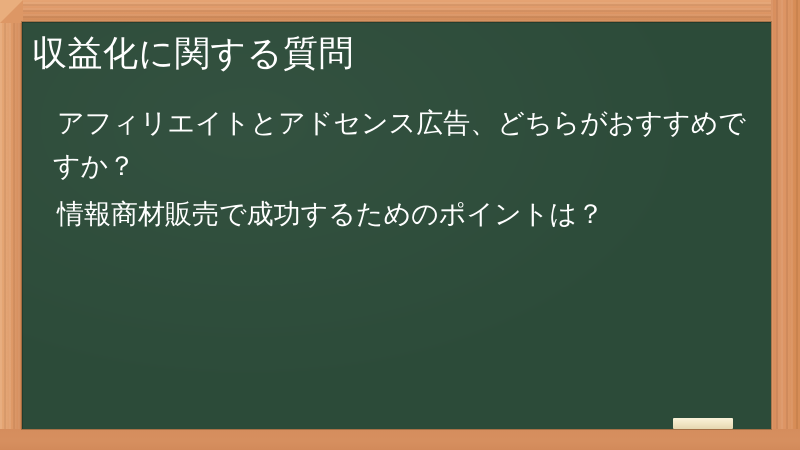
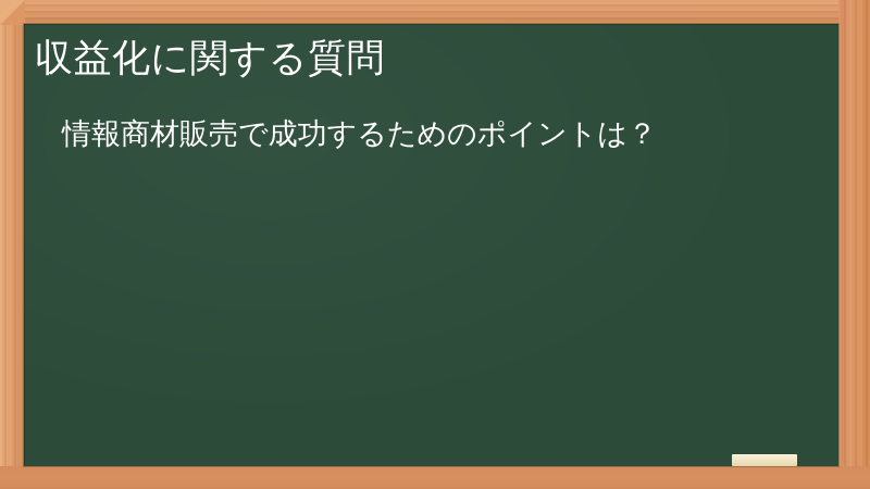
  収益化に関する質問
- アフィリエイトとアドセンス広告、どちらがおすすめですか？
  情報商材販売で成功するためのポイントは？
